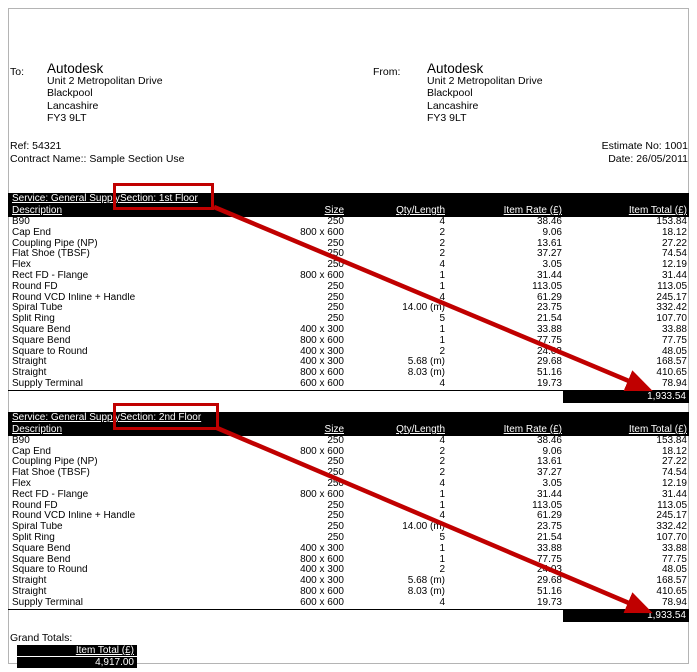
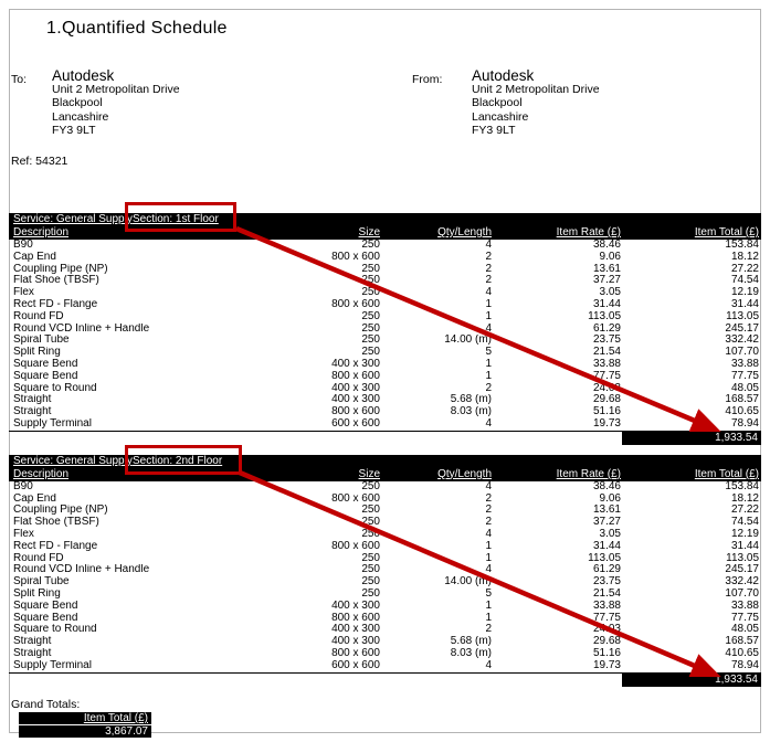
+ 1.Quantified Schedule
  To:
  Autodesk
  Unit 2 Metropolitan Drive
  Blackpool
  Lancashire
  FY3 9LT
  From:
  Autodesk
  Unit 2 Metropolitan Drive
  Blackpool
  Lancashire
  FY3 9LT
  Ref: 54321
- Contract Name:: Sample Section Use
- Estimate No: 1001
- Date: 26/05/2011
  Service: General Suppy
  Section: 1st Floor
  Description
  Size
  Qty/Length
  Item Rate (£)
  Item Total (£)
  B90
  250
  4
  38.46
  153.84
  Cap End
  800 x 600
  2
  9.06
  18.12
  Coupling Pipe (NP)
  250
  2
  13.61
  27.22
  Flat Shoe (TBSF)
  2
  37.27
  74.54
  Flex
  250
  4
  3.05
  12.19
  Rect FD - Flange
  800 x 600
  1
  31.44
  31.44
  Round FD
  250
  1
  113.05
  113.05
  Round VCD Inline + Handle
  250
  4
  61.29
  245.17
  Spiral Tube
  250
  14.00 (m)
  23.75
  332.42
  Split Ring
  250
  5
  21.54
  107.70
  Square Bend
  400 x 300
  1
  33.88
  33.88
  Square Bend
  800 x 600
  1
  77.75
  77.75
  Square to Round
  400 x 300
  2
  48.05
  Straight
  400 x 300
  5.68 (m)
  29.68
  168.57
  Straight
  800 x 600
  8.03 (m)
  51.16
  410.65
  Supply Terminal
  600 x 600
  4
  19.73
  78.94
  1,933.54
  Service: General Suppy
  Section: 2nd Floor
  Description
  Size
  Qty/Length
  Item Rate (£)
  Item Total (£)
  B90
  250
  4
  38.46
  153.84
  Cap End
  800 x 600
  2
  9.06
  18.12
  Coupling Pipe (NP)
  250
  2
  13.61
  27.22
  Flat Shoe (TBSF)
  250
  2
  37.27
  74.54
  Flex
  250
  4
  3.05
  12.19
  Rect FD - Flange
  800 x 600
  1
  31.44
  31.44
  Round FD
  250
  1
  113.05
  113.05
  Round VCD Inline + Handle
  250
  4
  61.29
  245.17
  Spiral Tube
  250
  14.00 (m)
  23.75
  332.42
  Split Ring
  250
  5
  21.54
  107.70
  Square Bend
  400 x 300
  1
  33.88
  33.88
  Square Bend
  800 x 600
  1
  77.75
  77.75
  Square to Round
  400 x 300
  2
  48.05
  Straight
  400 x 300
  5.68 (m)
  29.68
  168.57
  Straight
  800 x 600
  8.03 (m)
  51.16
  410.65
  Supply Terminal
  600 x 600
  4
  19.73
  78.94
  1,933.54
  Grand Totals:
  Item Total (£)
- 4,917.00
+ 3,867.07
